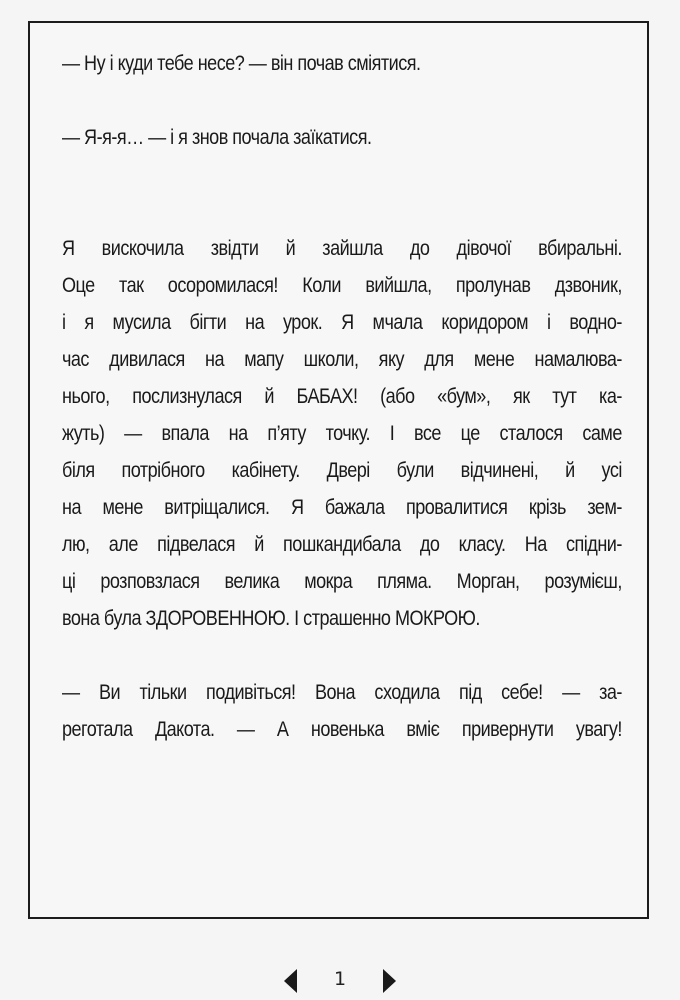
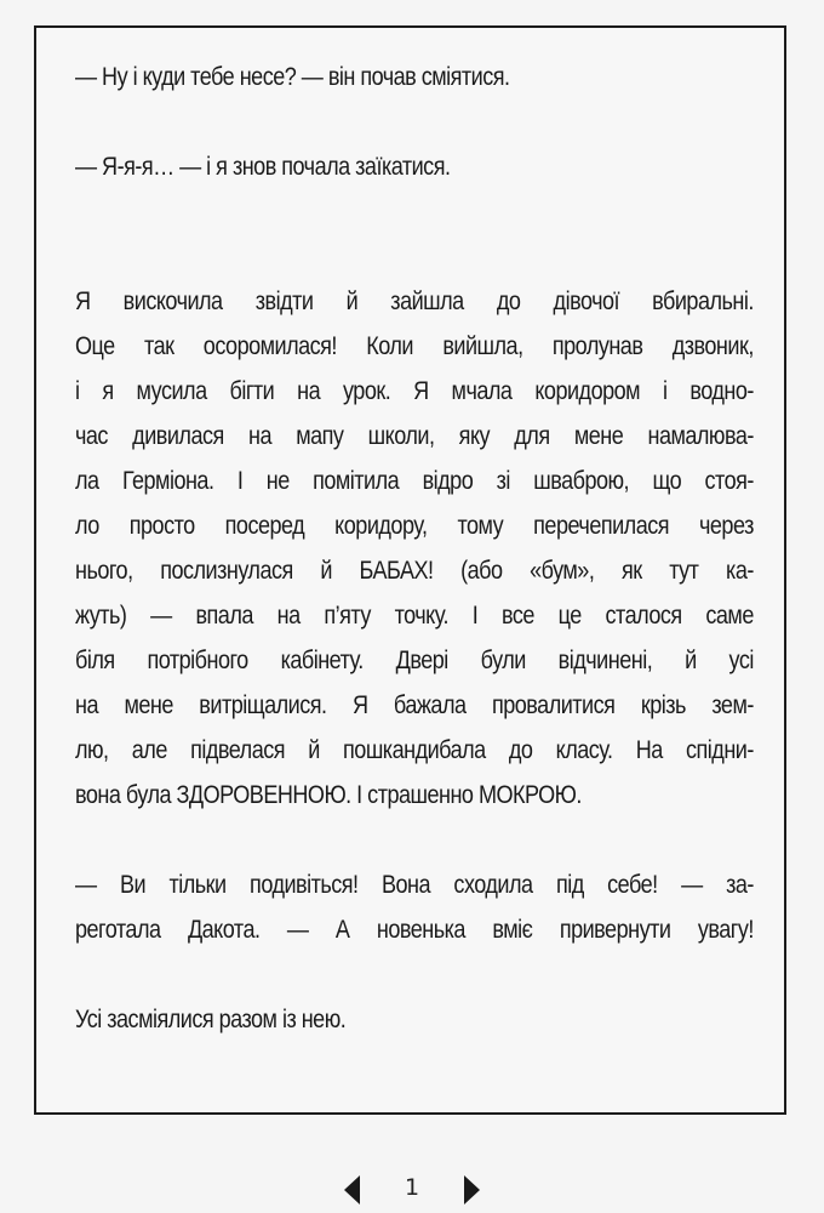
  — Ну і куди тебе несе? — він почав сміятися.
  — Я-я-я… — і я знов почала заїкатися.
  Я вискочила звідти й зайшла до дівочої вбиральні.
  Оце так осоромилася! Коли вийшла, пролунав дзвоник,
  і я мусила бігти на урок. Я мчала коридором і водно-
  час дивилася на мапу школи, яку для мене намалюва-
+ ла Герміона. І не помітила відро зі шваброю, що стоя-
+ ло просто посеред коридору, тому перечепилася через
  нього, послизнулася й БАБАХ! (або «бум», як тут ка-
  жуть) — впала на п’яту точку. І все це сталося саме
  біля потрібного кабінету. Двері були відчинені, й усі
  на мене витріщалися. Я бажала провалитися крізь зем-
  лю, але підвелася й пошкандибала до класу. На спідни-
- ці розповзлася велика мокра пляма. Морган, розумієш,
  вона була ЗДОРОВЕННОЮ. І страшенно МОКРОЮ.
  — Ви тільки подивіться! Вона сходила під себе! — за-
  реготала Дакота. — А новенька вміє привернути увагу!
+ Усі засміялися разом із нею.
  1
